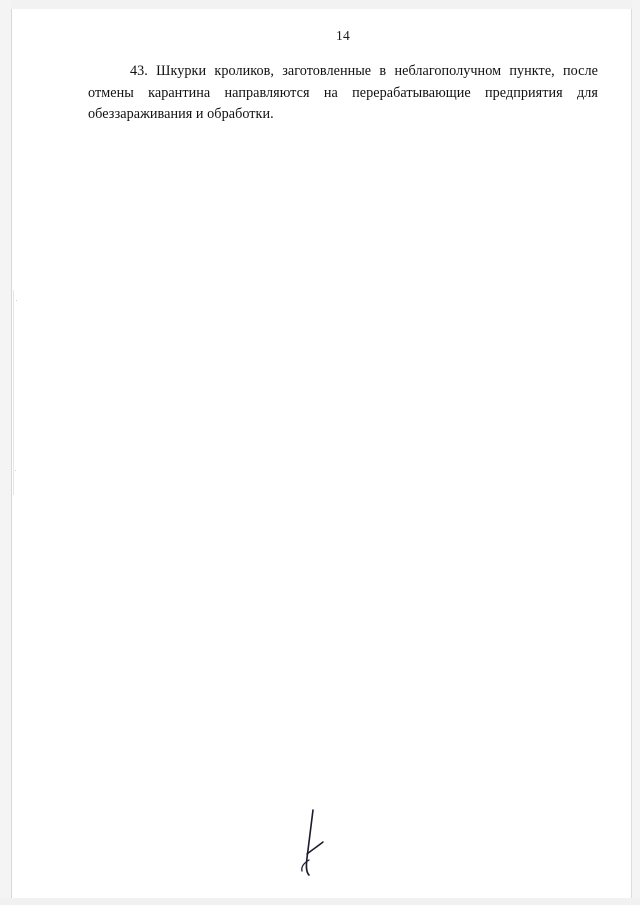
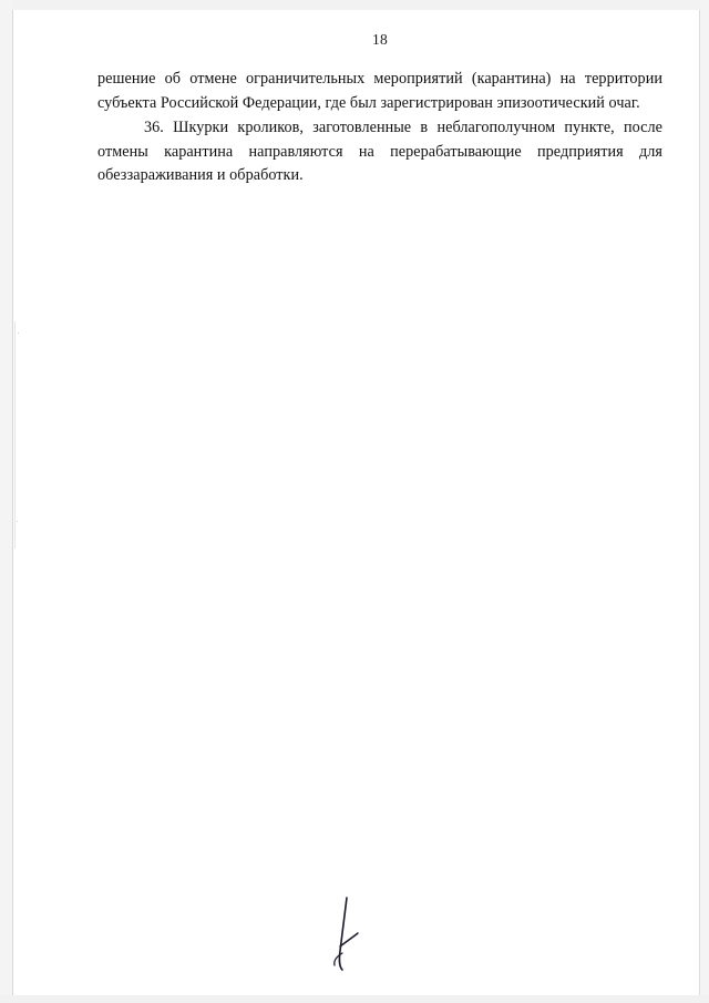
- 14
+ 18
+ решение об отмене ограничительных мероприятий (карантина) на территории субъекта Российской Федерации, где был зарегистрирован эпизоотический очаг.
- 43. Шкурки кроликов, заготовленные в неблагополучном пункте, после отмены карантина направляются на перерабатывающие предприятия для обеззараживания и обработки.
+ 36. Шкурки кроликов, заготовленные в неблагополучном пункте, после отмены карантина направляются на перерабатывающие предприятия для обеззараживания и обработки.
